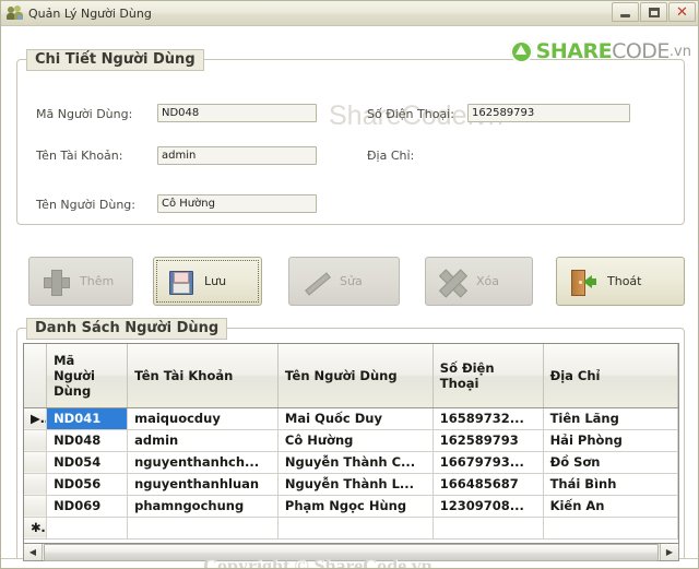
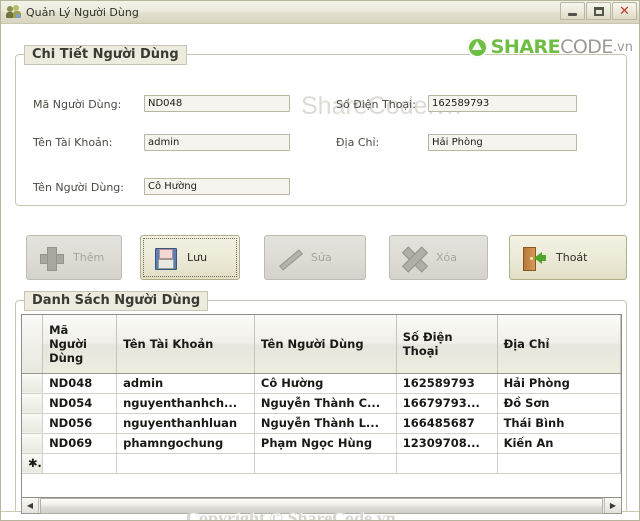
  Quản Lý Người Dùng
  ✕
  SHARE
  CODE
  .vn
  ShareCode
  Chi Tiết Người Dùng
  Mã Người Dùng:
  ND048
  Số Điện Thoại:
  162589793
  Tên Tài Khoản:
  admin
  Địa Chỉ:
+ Hải Phòng
  Tên Người Dùng:
  Cô Hường
  Thêm
  Lưu
  Sửa
  Xóa
  Thoát
  Danh Sách Người Dùng
  	Mã Người Dùng	Tên Tài Khoản	Tên Người Dùng	Số Điện Thoại	Địa Chỉ
- ▶	ND041	maiquocduy	Mai Quốc Duy	16589732...	Tiên Lãng
  	ND048	admin	Cô Hường	162589793	Hải Phòng
  	ND054	nguyenthanhch...	Nguyễn Thành C...	16679793...	Đồ Sơn
  	ND056	nguyenthanhluan	Nguyễn Thành L...	166485687	Thái Bình
  	ND069	phamngochung	Phạm Ngọc Hùng	12309708...	Kiến An
  ✱
  ◀
  ▶
  Copyright © ShareCode.vn
